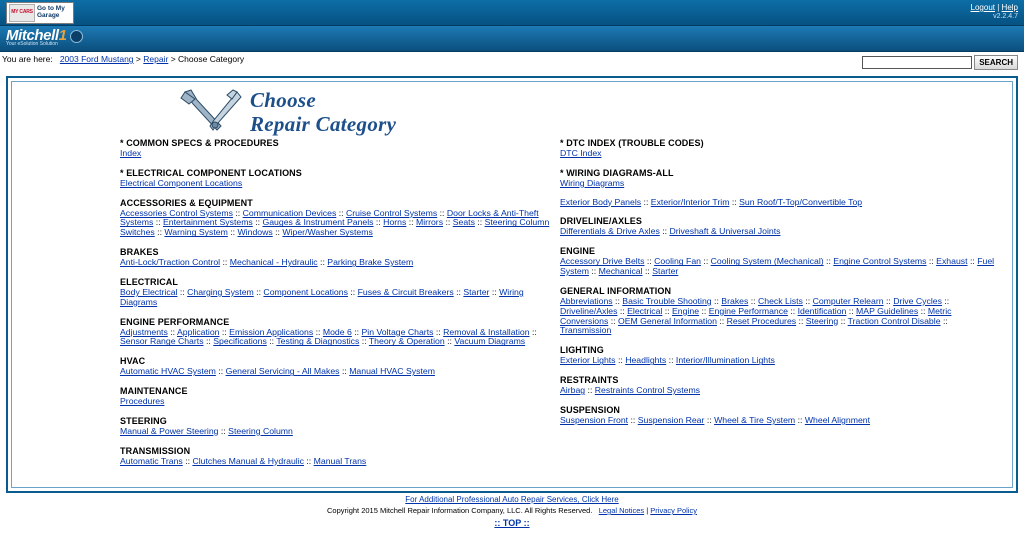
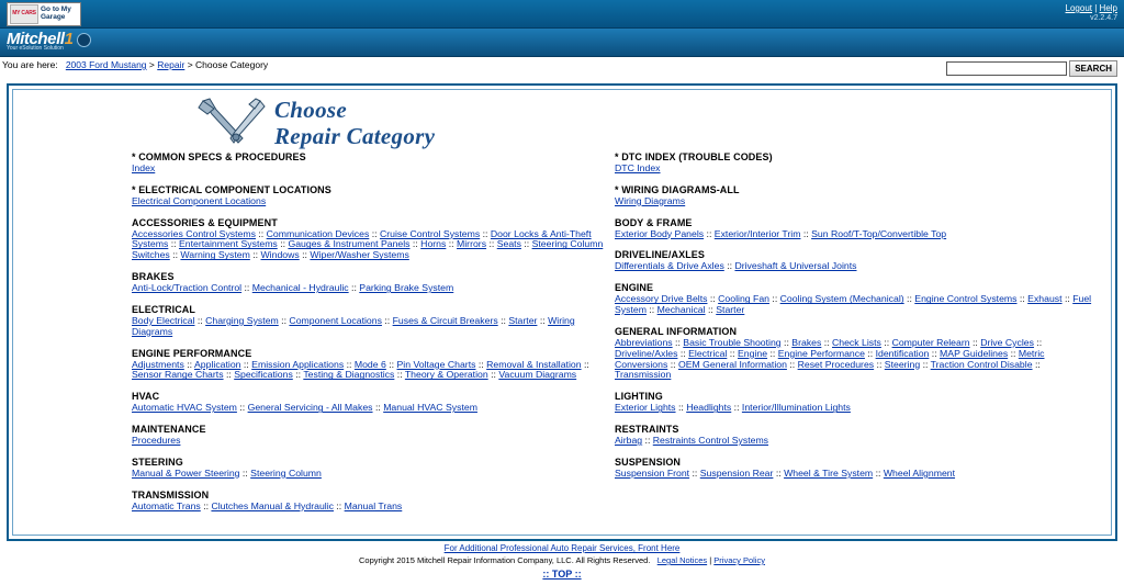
  Logout | Help
  Mitchell1
  You are here: 2003 Ford Mustang > Repair > Choose Category
  SEARCH
  Choose
  Repair Category
  * COMMON SPECS & PROCEDURES
  Index
  * ELECTRICAL COMPONENT LOCATIONS
  Electrical Component Locations
  ACCESSORIES & EQUIPMENT
  Accessories Control Systems :: Communication Devices :: Cruise Control Systems :: Door Locks & Anti-Theft Systems :: Entertainment Systems :: Gauges & Instrument Panels :: Horns :: Mirrors :: Seats :: Steering Column Switches :: Warning System :: Windows :: Wiper/Washer Systems
  BRAKES
  Anti-Lock/Traction Control :: Mechanical - Hydraulic :: Parking Brake System
  ELECTRICAL
  Body Electrical :: Charging System :: Component Locations :: Fuses & Circuit Breakers :: Starter :: Wiring Diagrams
  ENGINE PERFORMANCE
  Adjustments :: Application :: Emission Applications :: Mode 6 :: Pin Voltage Charts :: Removal & Installation :: Sensor Range Charts :: Specifications :: Testing & Diagnostics :: Theory & Operation :: Vacuum Diagrams
  HVAC
  Automatic HVAC System :: General Servicing - All Makes :: Manual HVAC System
  MAINTENANCE
  Procedures
  STEERING
  Manual & Power Steering :: Steering Column
  TRANSMISSION
  Automatic Trans :: Clutches Manual & Hydraulic :: Manual Trans
  * DTC INDEX (TROUBLE CODES)
  DTC Index
  * WIRING DIAGRAMS-ALL
  Wiring Diagrams
+ BODY & FRAME
  Exterior Body Panels :: Exterior/Interior Trim :: Sun Roof/T-Top/Convertible Top
  DRIVELINE/AXLES
  Differentials & Drive Axles :: Driveshaft & Universal Joints
  ENGINE
  Accessory Drive Belts :: Cooling Fan :: Cooling System (Mechanical) :: Engine Control Systems :: Exhaust :: Fuel System :: Mechanical :: Starter
  GENERAL INFORMATION
  Abbreviations :: Basic Trouble Shooting :: Brakes :: Check Lists :: Computer Relearn :: Drive Cycles :: Driveline/Axles :: Electrical :: Engine :: Engine Performance :: Identification :: MAP Guidelines :: Metric Conversions :: OEM General Information :: Reset Procedures :: Steering :: Traction Control Disable :: Transmission
  LIGHTING
  Exterior Lights :: Headlights :: Interior/Illumination Lights
  RESTRAINTS
  Airbag :: Restraints Control Systems
  SUSPENSION
  Suspension Front :: Suspension Rear :: Wheel & Tire System :: Wheel Alignment
- For Additional Professional Auto Repair Services, Click Here
+ For Additional Professional Auto Repair Services, Front Here
  Copyright 2015 Mitchell Repair Information Company, LLC. All Rights Reserved. Legal Notices | Privacy Policy
  :: TOP ::
